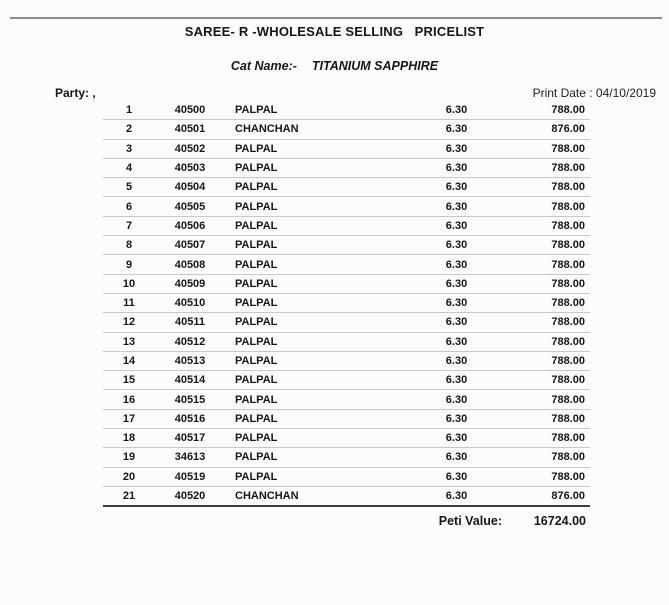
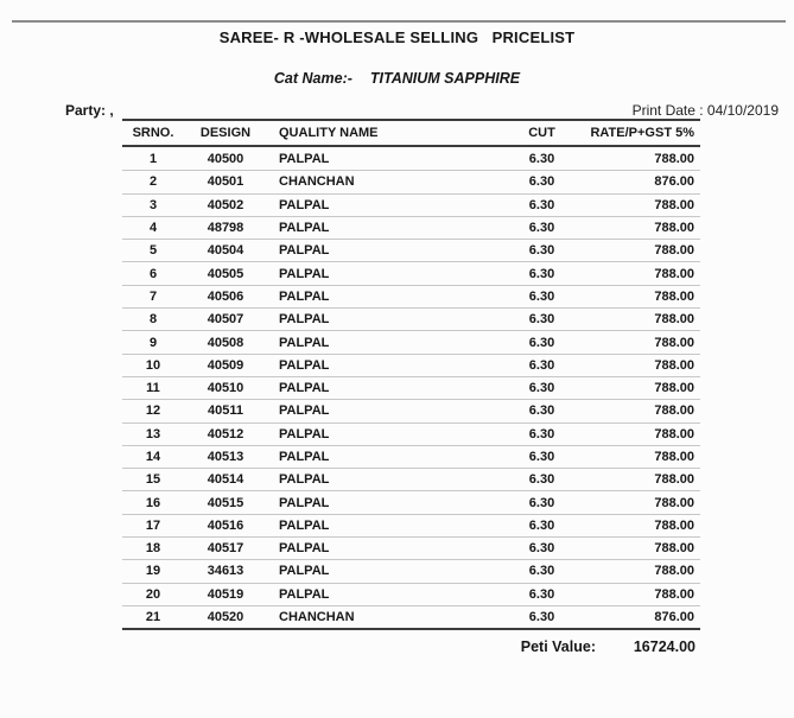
  SAREE- R -WHOLESALE SELLING PRICELIST
  Cat Name:- TITANIUM SAPPHIRE
  Party: ,
  Print Date : 04/10/2019
+ SRNO.
+ DESIGN
+ QUALITY NAME
+ CUT
+ RATE/P+GST 5%
  1
  40500
  PALPAL
  6.30
  788.00
  2
  40501
  CHANCHAN
  6.30
  876.00
  3
  40502
  PALPAL
  6.30
  788.00
  4
- 40503
+ 48798
  PALPAL
  6.30
  788.00
  5
  40504
  PALPAL
  6.30
  788.00
  6
  40505
  PALPAL
  6.30
  788.00
  7
  40506
  PALPAL
  6.30
  788.00
  8
  40507
  PALPAL
  6.30
  788.00
  9
  40508
  PALPAL
  6.30
  788.00
  10
  40509
  PALPAL
  6.30
  788.00
  11
  40510
  PALPAL
  6.30
  788.00
  12
  40511
  PALPAL
  6.30
  788.00
  13
  40512
  PALPAL
  6.30
  788.00
  14
  40513
  PALPAL
  6.30
  788.00
  15
  40514
  PALPAL
  6.30
  788.00
  16
  40515
  PALPAL
  6.30
  788.00
  17
  40516
  PALPAL
  6.30
  788.00
  18
  40517
  PALPAL
  6.30
  788.00
  19
  34613
  PALPAL
  6.30
  788.00
  20
  40519
  PALPAL
  6.30
  788.00
  21
  40520
  CHANCHAN
  6.30
  876.00
  Peti Value:
  16724.00
